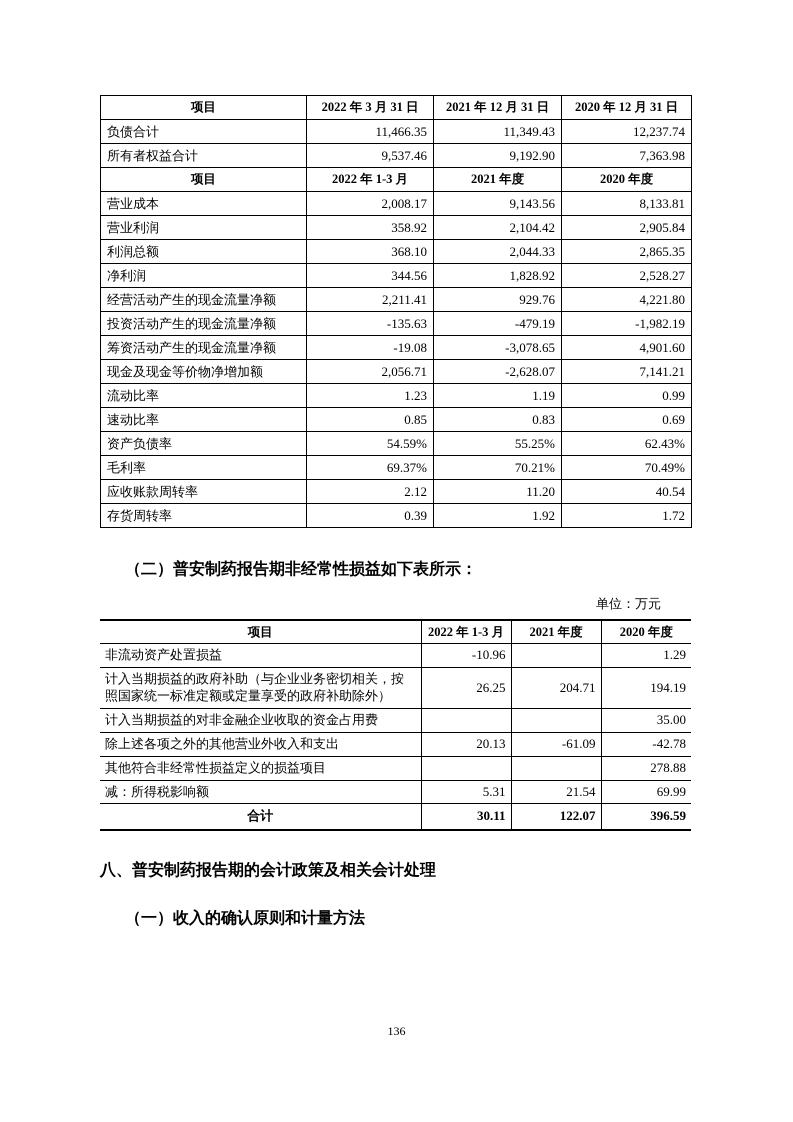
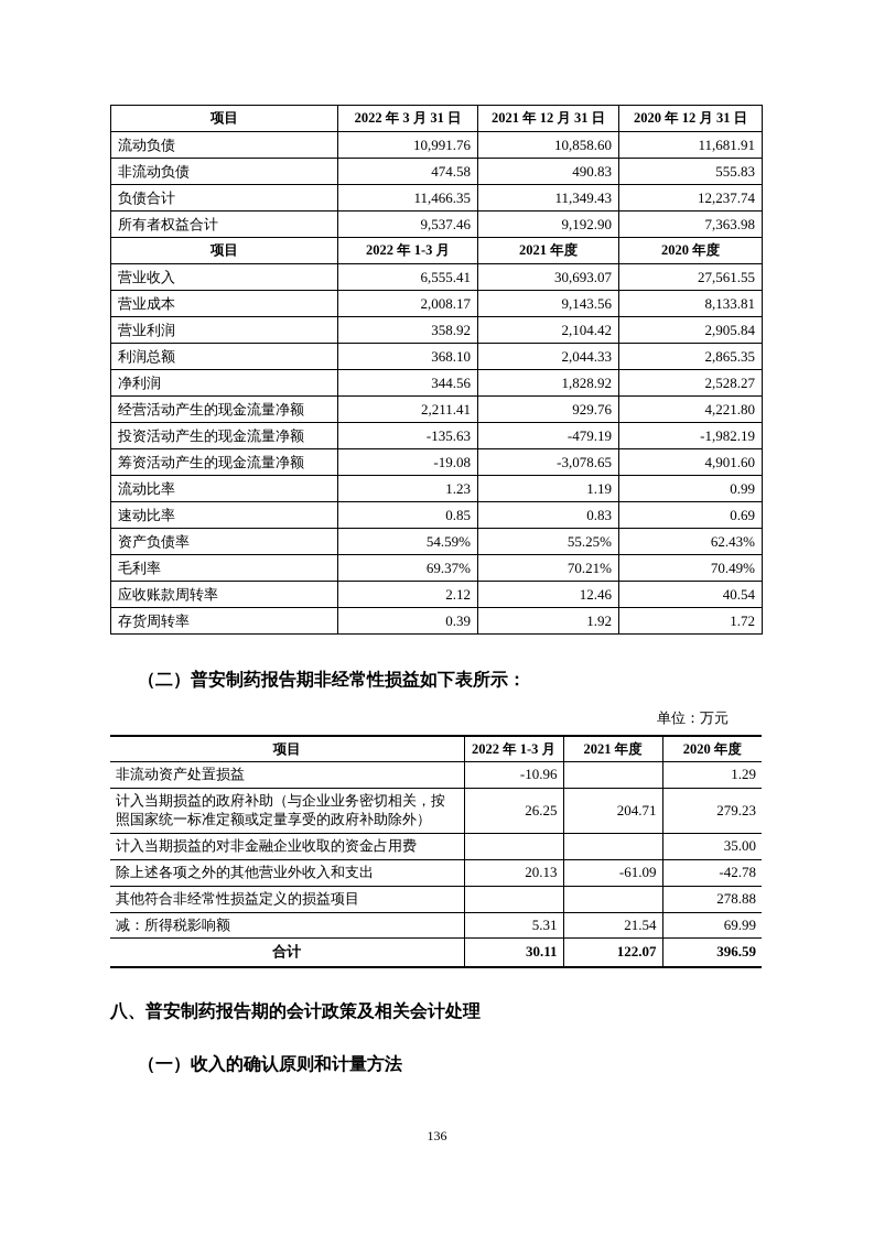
  项目	2022 年 3 月 31 日	2021 年 12 月 31 日	2020 年 12 月 31 日
+ 流动负债	10,991.76	10,858.60	11,681.91
+ 非流动负债	474.58	490.83	555.83
  负债合计	11,466.35	11,349.43	12,237.74
  所有者权益合计	9,537.46	9,192.90	7,363.98
  项目	2022 年 1-3 月	2021 年度	2020 年度
+ 营业收入	6,555.41	30,693.07	27,561.55
  营业成本	2,008.17	9,143.56	8,133.81
  营业利润	358.92	2,104.42	2,905.84
  利润总额	368.10	2,044.33	2,865.35
  净利润	344.56	1,828.92	2,528.27
  经营活动产生的现金流量净额	2,211.41	929.76	4,221.80
  投资活动产生的现金流量净额	-135.63	-479.19	-1,982.19
  筹资活动产生的现金流量净额	-19.08	-3,078.65	4,901.60
- 现金及现金等价物净增加额	2,056.71	-2,628.07	7,141.21
  流动比率	1.23	1.19	0.99
  速动比率	0.85	0.83	0.69
  资产负债率	54.59%	55.25%	62.43%
  毛利率	69.37%	70.21%	70.49%
- 应收账款周转率	2.12	11.20	40.54
+ 应收账款周转率	2.12	12.46	40.54
  存货周转率	0.39	1.92	1.72
  （二）普安制药报告期非经常性损益如下表所示：
  单位：万元
  项目	2022 年 1-3 月	2021 年度	2020 年度
  非流动资产处置损益	-10.96		1.29
- 计入当期损益的政府补助（与企业业务密切相关，按照国家统一标准定额或定量享受的政府补助除外）	26.25	204.71	194.19
+ 计入当期损益的政府补助（与企业业务密切相关，按照国家统一标准定额或定量享受的政府补助除外）	26.25	204.71	279.23
  计入当期损益的对非金融企业收取的资金占用费			35.00
  除上述各项之外的其他营业外收入和支出	20.13	-61.09	-42.78
  其他符合非经常性损益定义的损益项目			278.88
  减：所得税影响额	5.31	21.54	69.99
  合计	30.11	122.07	396.59
  八、普安制药报告期的会计政策及相关会计处理
  （一）收入的确认原则和计量方法
  136
